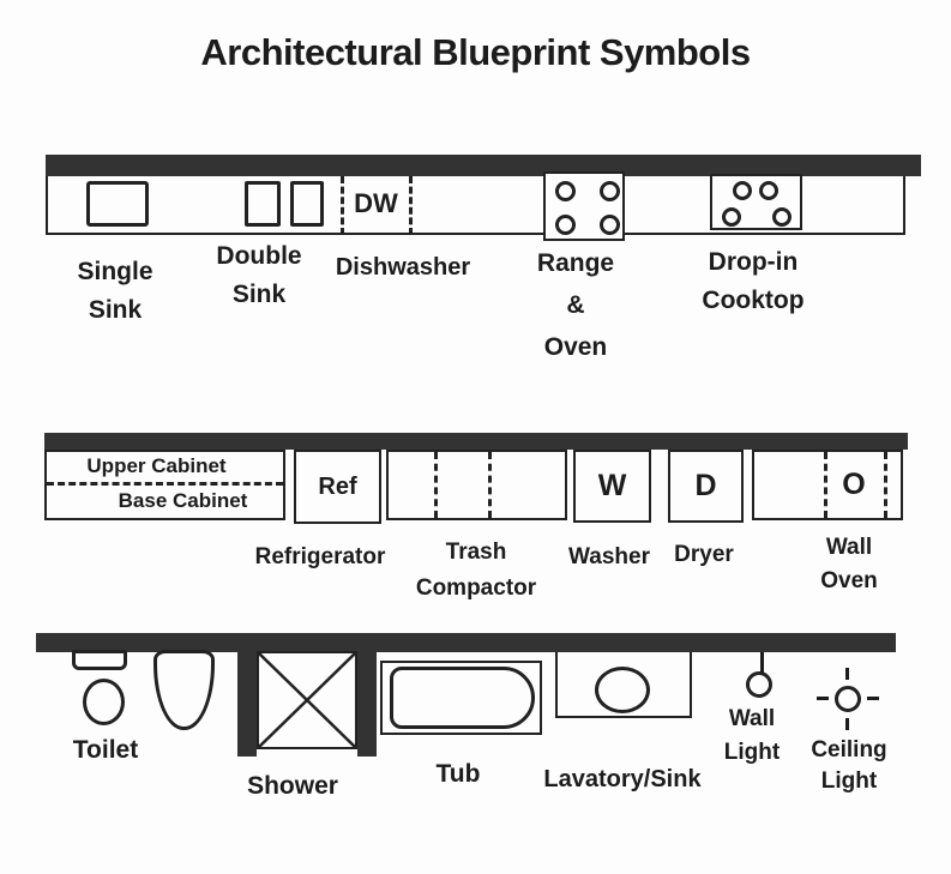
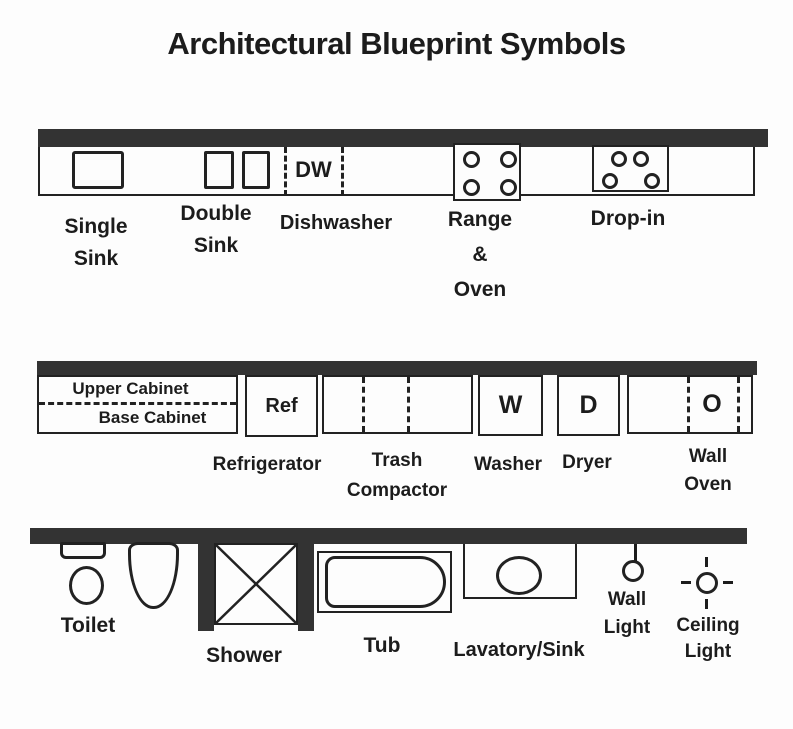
  Architectural Blueprint Symbols
  DW
  Single
  Sink
  Double
  Sink
  Dishwasher
  Range
  &
  Oven
  Drop-in
- Cooktop
  Upper Cabinet
  Base Cabinet
  Ref
  W
  D
  O
  Refrigerator
  Trash
  Compactor
  Washer
  Dryer
  Wall
  Oven
  Toilet
  Shower
  Tub
  Lavatory/Sink
  Wall
  Light
  Ceiling
  Light
